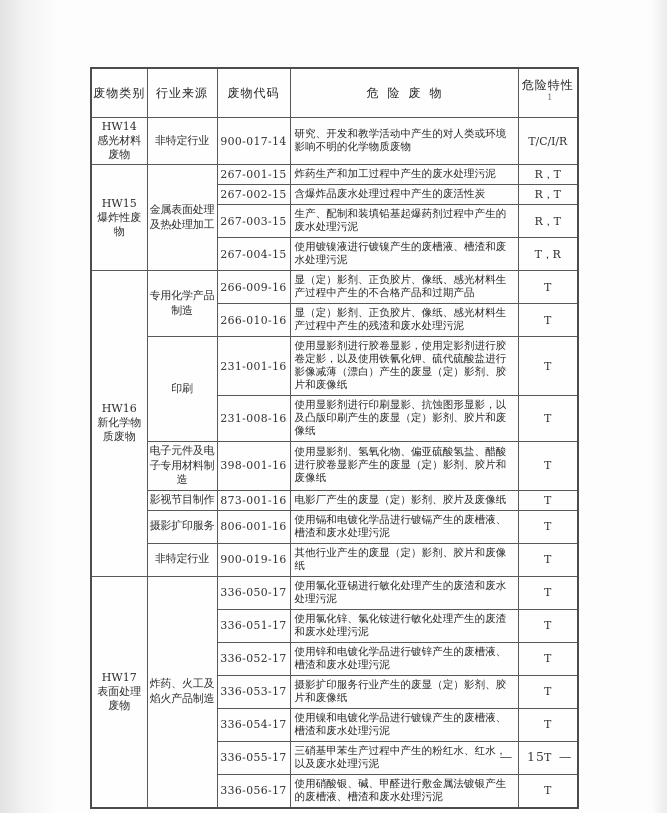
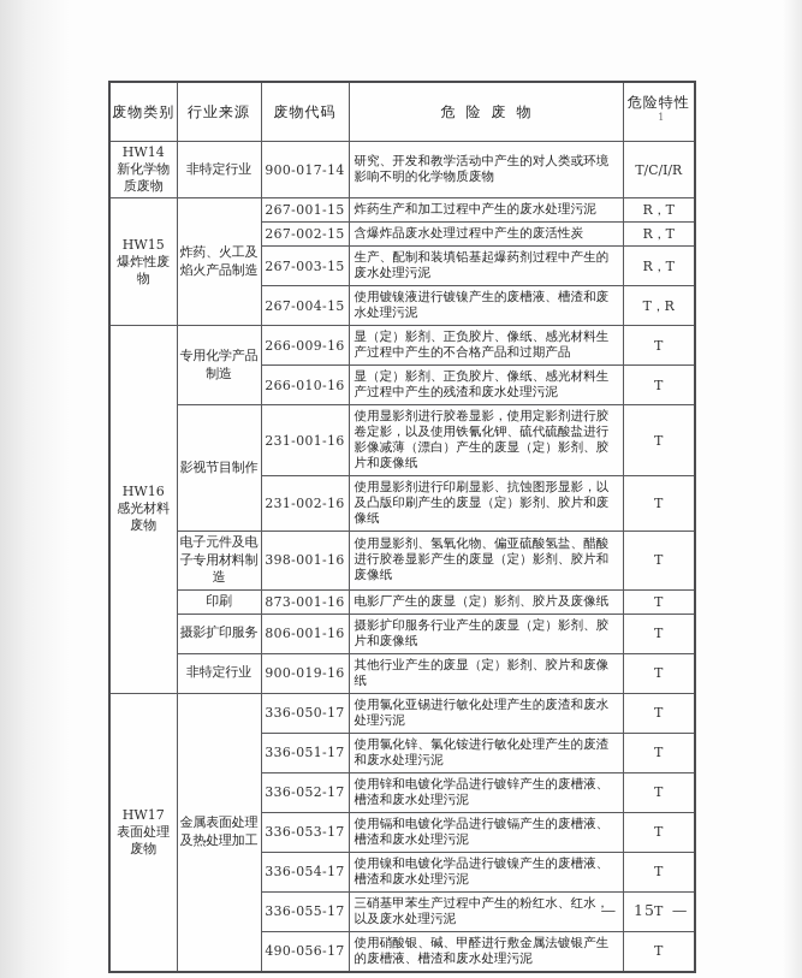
  废物类别	行业来源	废物代码	危险废物	危险特性1
- HW14 感光材料废物	非特定行业	900-017-14	研究、开发和教学活动中产生的对人类或环境影响不明的化学物质废物	T/C/I/R
+ HW14 新化学物质废物	非特定行业	900-017-14	研究、开发和教学活动中产生的对人类或环境影响不明的化学物质废物	T/C/I/R
- HW15 爆炸性废物	金属表面处理及热处理加工	267-001-15	炸药生产和加工过程中产生的废水处理污泥	R，T
+ HW15 爆炸性废物	炸药、火工及焰火产品制造	267-001-15	炸药生产和加工过程中产生的废水处理污泥	R，T
  267-002-15	含爆炸品废水处理过程中产生的废活性炭	R，T
  267-003-15	生产、配制和装填铅基起爆药剂过程中产生的废水处理污泥	R，T
  267-004-15	使用镀镍液进行镀镍产生的废槽液、槽渣和废水处理污泥	T，R
- HW16 新化学物质废物	专用化学产品制造	266-009-16	显（定）影剂、正负胶片、像纸、感光材料生产过程中产生的不合格产品和过期产品	T
+ HW16 感光材料废物	专用化学产品制造	266-009-16	显（定）影剂、正负胶片、像纸、感光材料生产过程中产生的不合格产品和过期产品	T
  266-010-16	显（定）影剂、正负胶片、像纸、感光材料生产过程中产生的残渣和废水处理污泥	T
- 印刷	231-001-16	使用显影剂进行胶卷显影，使用定影剂进行胶卷定影，以及使用铁氰化钾、硫代硫酸盐进行影像减薄（漂白）产生的废显（定）影剂、胶片和废像纸	T
+ 影视节目制作	231-001-16	使用显影剂进行胶卷显影，使用定影剂进行胶卷定影，以及使用铁氰化钾、硫代硫酸盐进行影像减薄（漂白）产生的废显（定）影剂、胶片和废像纸	T
- 231-008-16	使用显影剂进行印刷显影、抗蚀图形显影，以及凸版印刷产生的废显（定）影剂、胶片和废像纸	T
+ 231-002-16	使用显影剂进行印刷显影、抗蚀图形显影，以及凸版印刷产生的废显（定）影剂、胶片和废像纸	T
  电子元件及电子专用材料制造	398-001-16	使用显影剂、氢氧化物、偏亚硫酸氢盐、醋酸进行胶卷显影产生的废显（定）影剂、胶片和废像纸	T
- 影视节目制作	873-001-16	电影厂产生的废显（定）影剂、胶片及废像纸	T
+ 印刷	873-001-16	电影厂产生的废显（定）影剂、胶片及废像纸	T
- 摄影扩印服务	806-001-16	使用镉和电镀化学品进行镀镉产生的废槽液、槽渣和废水处理污泥	T
+ 摄影扩印服务	806-001-16	摄影扩印服务行业产生的废显（定）影剂、胶片和废像纸	T
  非特定行业	900-019-16	其他行业产生的废显（定）影剂、胶片和废像纸	T
- HW17 表面处理废物	炸药、火工及焰火产品制造	336-050-17	使用氯化亚锡进行敏化处理产生的废渣和废水处理污泥	T
+ HW17 表面处理废物	金属表面处理及热处理加工	336-050-17	使用氯化亚锡进行敏化处理产生的废渣和废水处理污泥	T
  336-051-17	使用氯化锌、氯化铵进行敏化处理产生的废渣和废水处理污泥	T
  336-052-17	使用锌和电镀化学品进行镀锌产生的废槽液、槽渣和废水处理污泥	T
- 336-053-17	摄影扩印服务行业产生的废显（定）影剂、胶片和废像纸	T
+ 336-053-17	使用镉和电镀化学品进行镀镉产生的废槽液、槽渣和废水处理污泥	T
  336-054-17	使用镍和电镀化学品进行镀镍产生的废槽液、槽渣和废水处理污泥	T
  336-055-17	三硝基甲苯生产过程中产生的粉红水、红水，以及废水处理污泥	T
- 336-056-17	使用硝酸银、碱、甲醛进行敷金属法镀银产生的废槽液、槽渣和废水处理污泥	T
+ 490-056-17	使用硝酸银、碱、甲醛进行敷金属法镀银产生的废槽液、槽渣和废水处理污泥	T
  — 15 —
